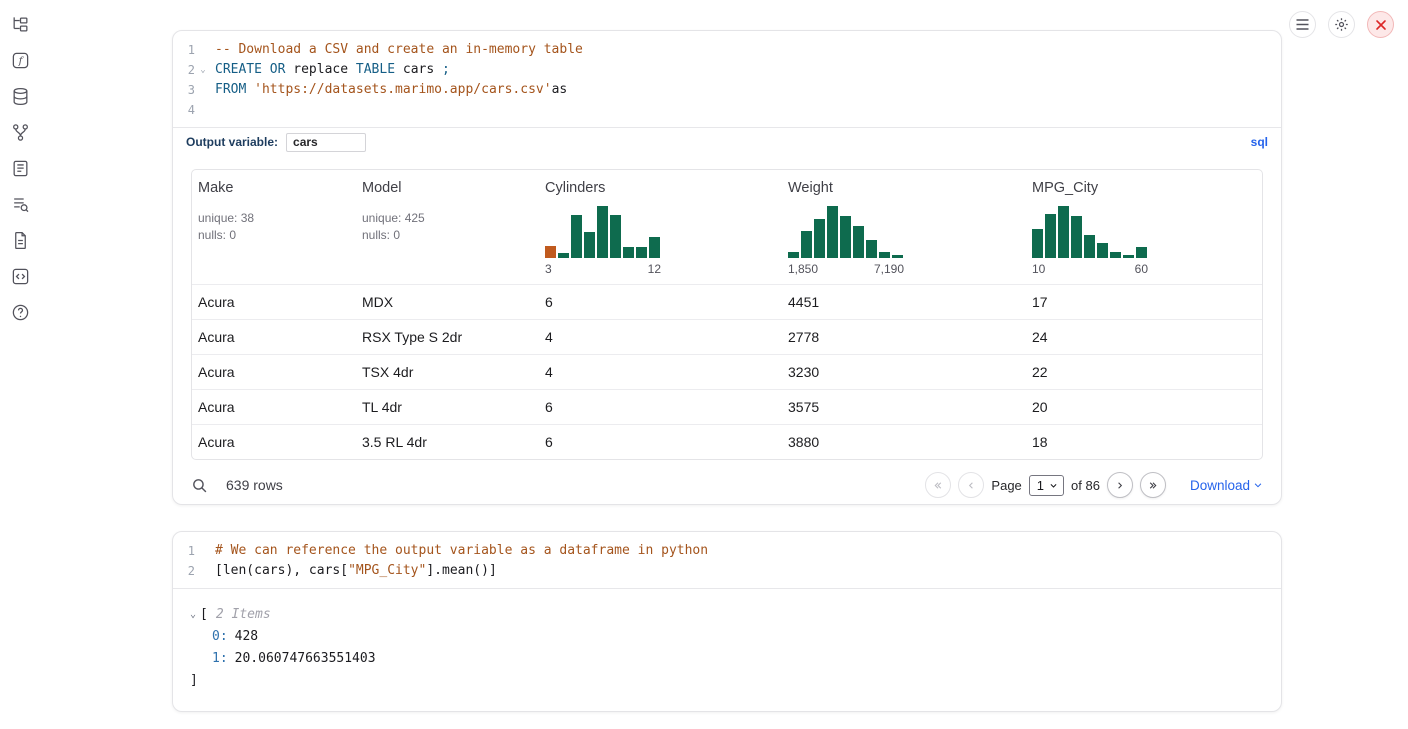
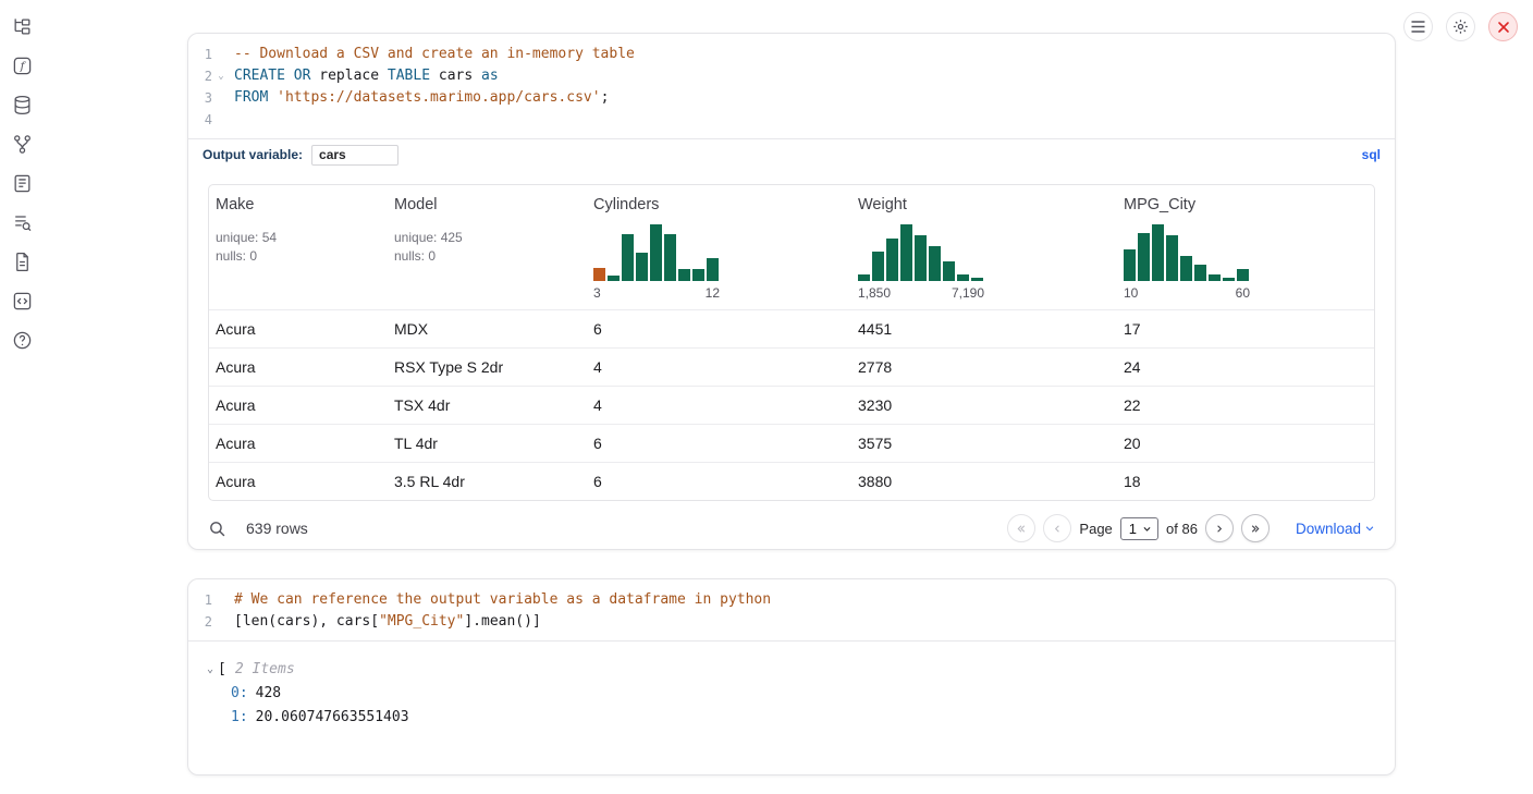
  f
  1
  -- Download a CSV and create an in-memory table
  2
  ⌄
- CREATE OR replace TABLE cars ;
+ CREATE OR replace TABLE cars as
  3
- FROM 'https://datasets.marimo.app/cars.csv'as
+ FROM 'https://datasets.marimo.app/cars.csv';
  4
  Output variable:
  cars
  sql
- Makeunique: 38nulls: 0	Modelunique: 425nulls: 0	Cylinders3 12	Weight1,850 7,190	MPG_City10 60
+ Makeunique: 54nulls: 0	Modelunique: 425nulls: 0	Cylinders3 12	Weight1,850 7,190	MPG_City10 60
  Acura	MDX	6	4451	17
  Acura	RSX Type S 2dr	4	2778	24
  Acura	TSX 4dr	4	3230	22
  Acura	TL 4dr	6	3575	20
  Acura	3.5 RL 4dr	6	3880	18
  639 rows
  Page
  1
  of 86
  Download
  1
  # We can reference the output variable as a dataframe in python
  2
  [len(cars), cars["MPG_City"].mean()]
  ⌄
  [
  2 Items
  0: 428
  1: 20.060747663551403
- ]
